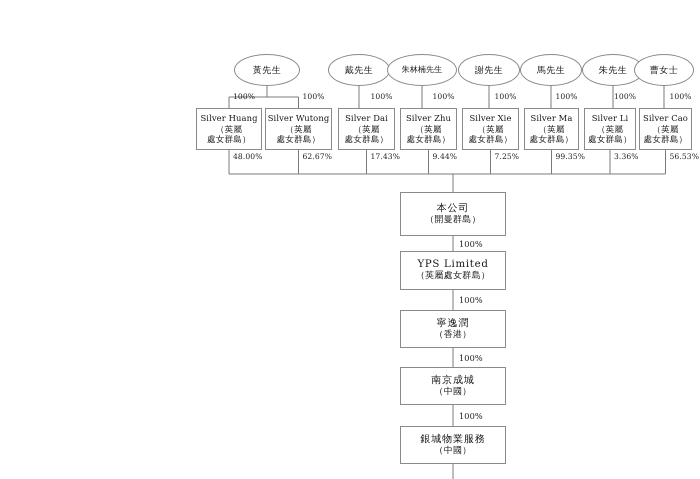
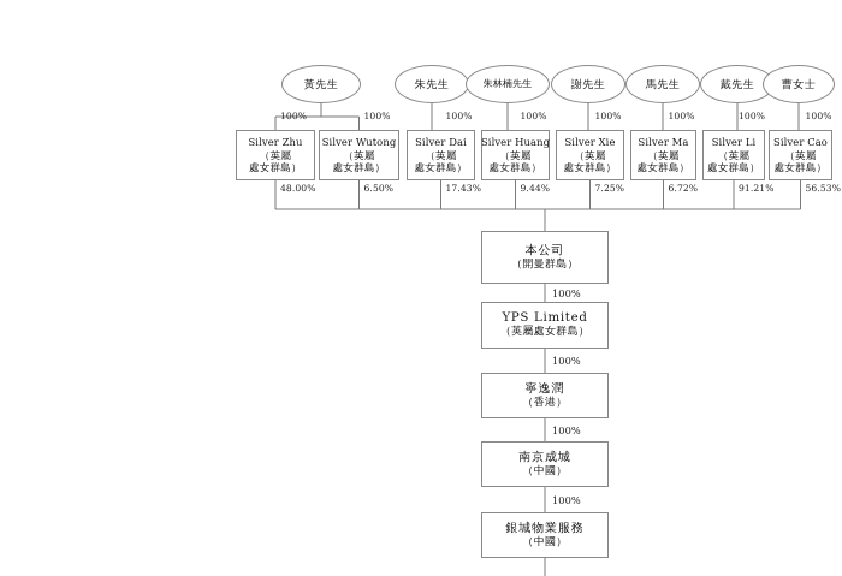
  黃先生
- 戴先生
+ 朱先生
  朱林楠先生
  謝先生
  馬先生
- 朱先生
+ 戴先生
  曹女士
- Silver Huang
+ Silver Zhu
  （英屬
  處女群島）
  Silver Wutong
  （英屬
  處女群島）
  Silver Dai
  （英屬
  處女群島）
- Silver Zhu
+ Silver Huang
  （英屬
  處女群島）
  Silver Xie
  （英屬
  處女群島）
  Silver Ma
  （英屬
  處女群島）
  Silver Li
  （英屬
  處女群島）
  Silver Cao
  （英屬
  處女群島）
  100%
  100%
  100%
  100%
  100%
  100%
  100%
  100%
  48.00%
- 62.67%
+ 6.50%
  17.43%
  9.44%
  7.25%
- 99.35%
+ 6.72%
- 3.36%
+ 91.21%
  56.53%
  本公司
  （開曼群島）
  100%
  YPS Limited
  （英屬處女群島）
  100%
  寧逸潤
  （香港）
  100%
  南京成城
  （中國）
  100%
  銀城物業服務
  （中國）
